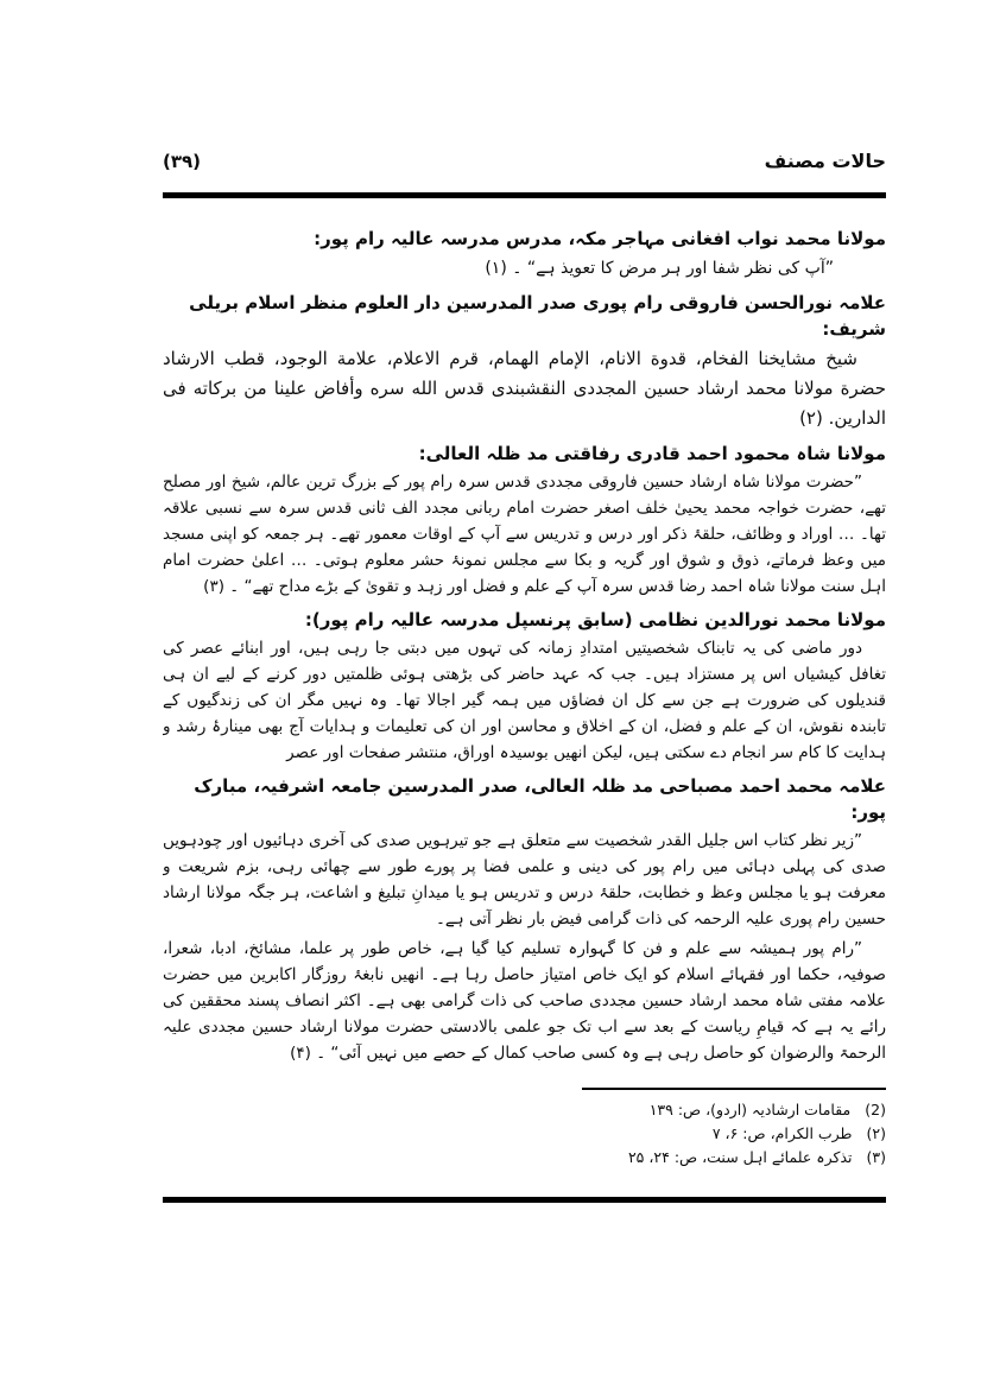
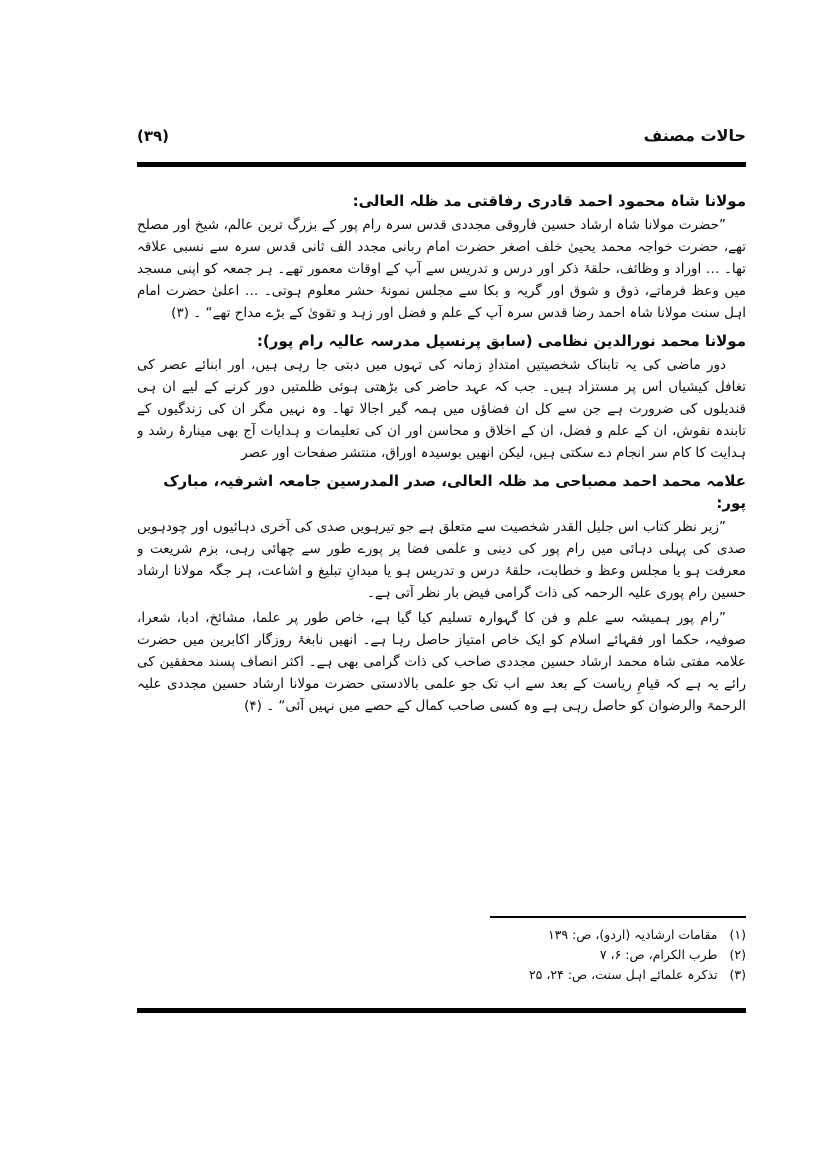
  (۳۹)
  حالات مصنف
- مولانا محمد نواب افغانی مہاجر مکہ، مدرس مدرسہ عالیہ رام پور:
- ”آپ کی نظر شفا اور ہر مرض کا تعویذ ہے“ ۔ (۱)
- علامہ نورالحسن فاروقی رام پوری صدر المدرسین دار العلوم منظر اسلام بریلی شریف:
- شيخ مشايخنا الفخام، قدوة الانام، الإمام الهمام، قرم الاعلام، علامة الوجود، قطب الارشاد حضرة مولانا محمد ارشاد حسين المجددى النقشبندى قدس الله سره وأفاض علينا من بركاته فى الدارين. (۲)
  مولانا شاہ محمود احمد قادری رفاقتی مد ظلہ العالی:
  ”حضرت مولانا شاہ ارشاد حسین فاروقی مجددی قدس سرہ رام پور کے بزرگ ترین عالم، شیخ اور مصلح تھے، حضرت خواجہ محمد یحییٰ خلف اصغر حضرت امام ربانی مجدد الف ثانی قدس سرہ سے نسبی علاقہ تھا۔ … اوراد و وظائف، حلقۂ ذکر اور درس و تدریس سے آپ کے اوقات معمور تھے۔ ہر جمعہ کو اپنی مسجد میں وعظ فرماتے، ذوق و شوق اور گریہ و بکا سے مجلس نمونۂ حشر معلوم ہوتی۔ … اعلیٰ حضرت امام اہل سنت مولانا شاہ احمد رضا قدس سرہ آپ کے علم و فضل اور زہد و تقویٰ کے بڑے مداح تھے“ ۔ (۳)
  مولانا محمد نورالدین نظامی (سابق پرنسپل مدرسہ عالیہ رام پور):
  دور ماضی کی یہ تابناک شخصیتیں امتدادِ زمانہ کی تہوں میں دبتی جا رہی ہیں، اور ابنائے عصر کی تغافل کیشیاں اس پر مستزاد ہیں۔ جب کہ عہد حاضر کی بڑھتی ہوئی ظلمتیں دور کرنے کے لیے ان ہی قندیلوں کی ضرورت ہے جن سے کل ان فضاؤں میں ہمہ گیر اجالا تھا۔ وہ نہیں مگر ان کی زندگیوں کے تابندہ نقوش، ان کے علم و فضل، ان کے اخلاق و محاسن اور ان کی تعلیمات و ہدایات آج بھی مینارۂ رشد و ہدایت کا کام سر انجام دے سکتی ہیں، لیکن انھیں بوسیدہ اوراق، منتشر صفحات اور عصر
  علامہ محمد احمد مصباحی مد ظلہ العالی، صدر المدرسین جامعہ اشرفیہ، مبارک پور:
  ”زیر نظر کتاب اس جلیل القدر شخصیت سے متعلق ہے جو تیرہویں صدی کی آخری دہائیوں اور چودہویں صدی کی پہلی دہائی میں رام پور کی دینی و علمی فضا پر پورے طور سے چھائی رہی، بزم شریعت و معرفت ہو یا مجلس وعظ و خطابت، حلقۂ درس و تدریس ہو یا میدانِ تبلیغ و اشاعت، ہر جگہ مولانا ارشاد حسین رام پوری علیہ الرحمہ کی ذات گرامی فیض بار نظر آتی ہے۔
  ”رام پور ہمیشہ سے علم و فن کا گہوارہ تسلیم کیا گیا ہے، خاص طور پر علما، مشائخ، ادبا، شعرا، صوفیہ، حکما اور فقہائے اسلام کو ایک خاص امتیاز حاصل رہا ہے۔ انھیں نابغۂ روزگار اکابرین میں حضرت علامہ مفتی شاہ محمد ارشاد حسین مجددی صاحب کی ذات گرامی بھی ہے۔ اکثر انصاف پسند محققین کی رائے یہ ہے کہ قیامِ ریاست کے بعد سے اب تک جو علمی بالادستی حضرت مولانا ارشاد حسین مجددی علیہ الرحمۃ والرضوان کو حاصل رہی ہے وہ کسی صاحب کمال کے حصے میں نہیں آئی“ ۔ (۴)
- (2)مقامات ارشادیہ (اردو)، ص: ۱۳۹
+ (۱)مقامات ارشادیہ (اردو)، ص: ۱۳۹
  (۲)طرب الکرام، ص: ۶، ۷
  (۳)تذکرہ علمائے اہل سنت، ص: ۲۴، ۲۵
